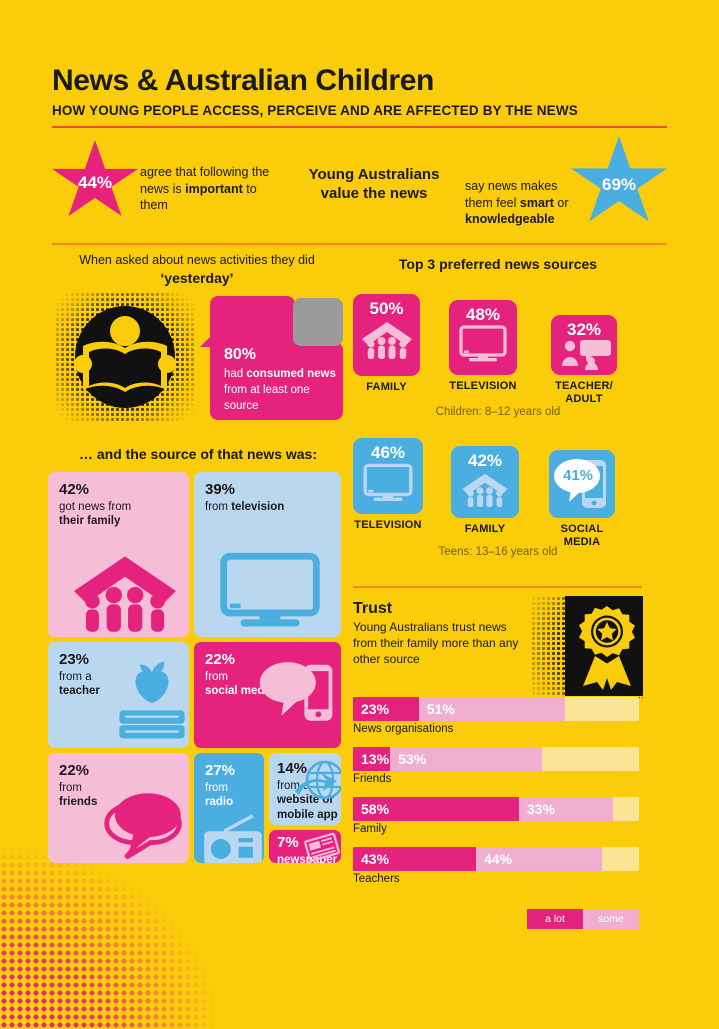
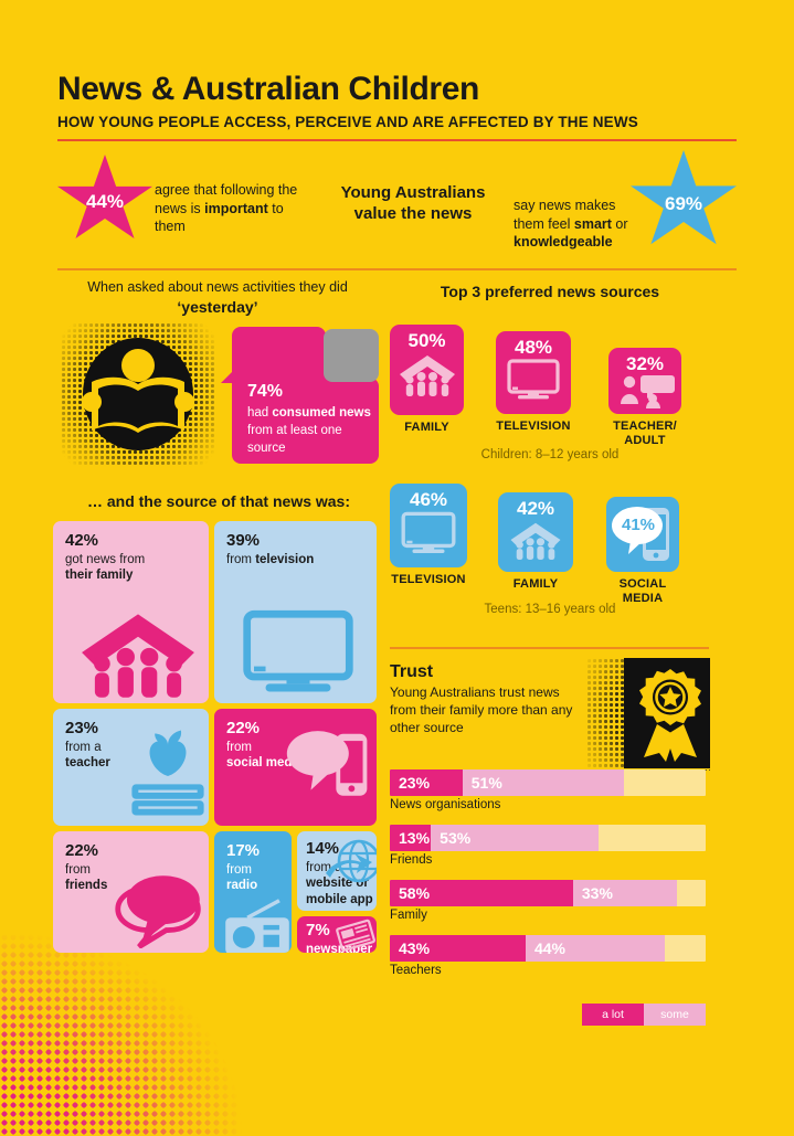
  News & Australian Children
  HOW YOUNG PEOPLE ACCESS, PERCEIVE AND ARE AFFECTED BY THE NEWS
  44%
  agree that following the news is important to them
  Young Australians
  value the news
  say news makes them feel smart or knowledgeable
  69%
  When asked about news activities they did
  ‘yesterday’
- 80%
+ 74%
  had consumed news from at least one source
  Top 3 preferred news sources
  50%
  FAMILY
  48%
  TELEVISION
  32%
  TEACHER/
  ADULT
  Children: 8–12 years old
  46%
  TELEVISION
  42%
  FAMILY
  41%
  SOCIAL
  MEDIA
  Teens: 13–16 years old
  … and the source of that news was:
  42%
  got news from
  their family
  39%
  from television
  23%
  from a
  teacher
  22%
  from
  social med
  22%
  from
  friends
- 27%
+ 17%
  from
  radio
  14%
  from
  website or mobile app
  7%
  newsper
  Trust
  Young Australians trust news from their family more than any other source
  23%
  51%
  News organisations
  13%
  53%
  Friends
  58%
  33%
  Family
  43%
  44%
  Teachers
  a lot
  some
